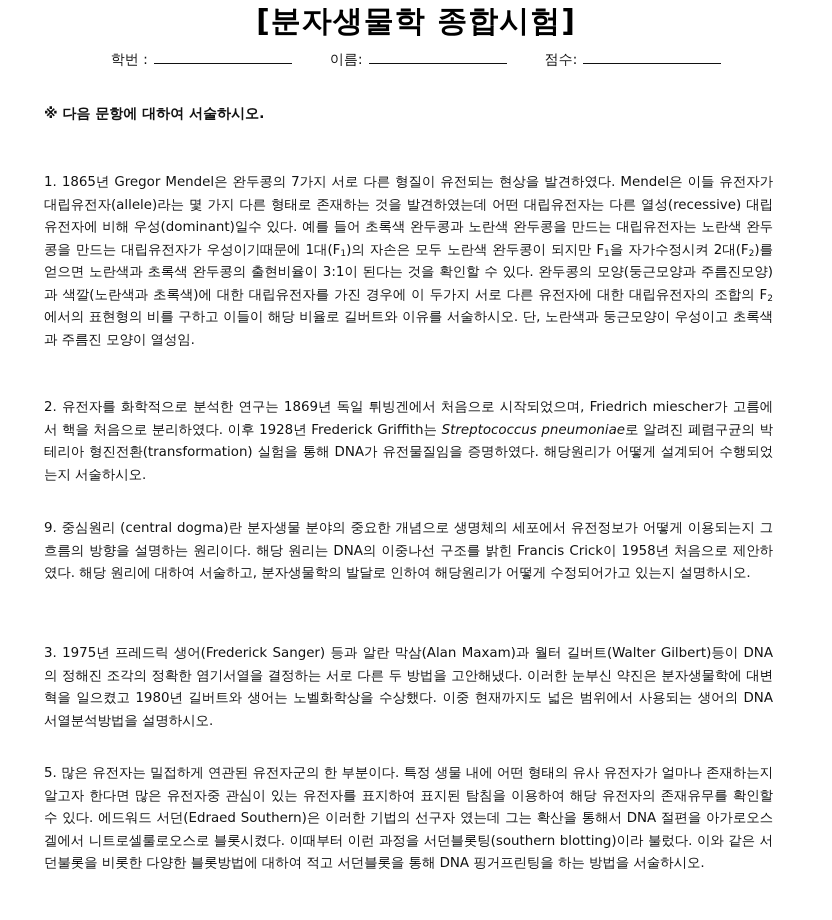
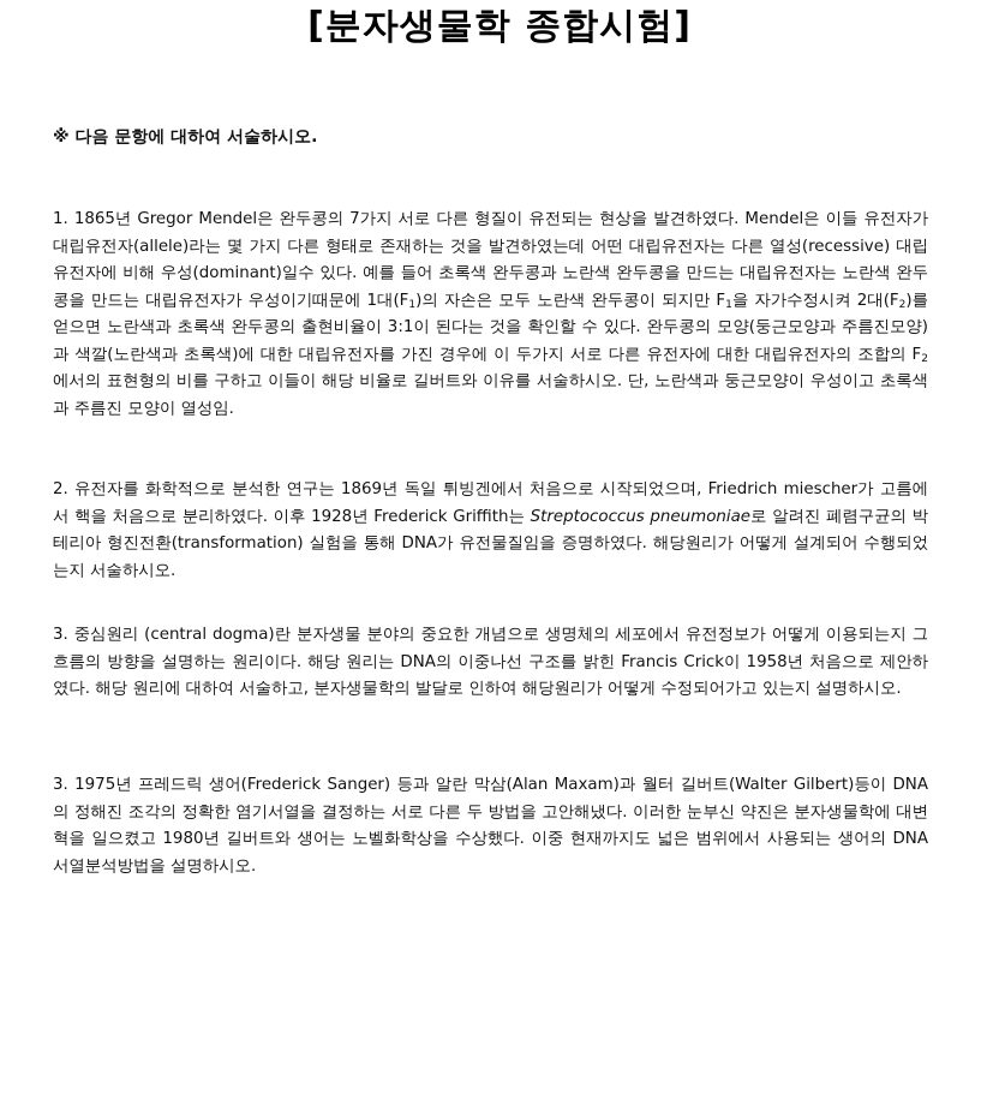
  [분자생물학 종합시험]
- 학번 :
- 이름:
- 점수:
  ※ 다음 문항에 대하여 서술하시오.
  1. 1865년 Gregor Mendel은 완두콩의 7가지 서로 다른 형질이 유전되는 현상을 발견하였다. Mendel은 이들 유전자가 대립유전자(allele)라는 몇 가지 다른 형태로 존재하는 것을 발견하였는데 어떤 대립유전자는 다른 열성(recessive) 대립유전자에 비해 우성(dominant)일수 있다. 예를 들어 초록색 완두콩과 노란색 완두콩을 만드는 대립유전자는 노란색 완두콩을 만드는 대립유전자가 우성이기때문에 1대(F1)의 자손은 모두 노란색 완두콩이 되지만 F1을 자가수정시켜 2대(F2)를 얻으면 노란색과 초록색 완두콩의 출현비율이 3:1이 된다는 것을 확인할 수 있다. 완두콩의 모양(둥근모양과 주름진모양)과 색깔(노란색과 초록색)에 대한 대립유전자를 가진 경우에 이 두가지 서로 다른 유전자에 대한 대립유전자의 조합의 F2에서의 표현형의 비를 구하고 이들이 해당 비율로 길버트와 이유를 서술하시오. 단, 노란색과 둥근모양이 우성이고 초록색과 주름진 모양이 열성임.
  2. 유전자를 화학적으로 분석한 연구는 1869년 독일 튀빙겐에서 처음으로 시작되었으며, Friedrich miescher가 고름에서 핵을 처음으로 분리하였다. 이후 1928년 Frederick Griffith는 Streptococcus pneumoniae로 알려진 폐렴구균의 박테리아 형진전환(transformation) 실험을 통해 DNA가 유전물질임을 증명하였다. 해당원리가 어떻게 설계되어 수행되었는지 서술하시오.
- 9. 중심원리 (central dogma)란 분자생물 분야의 중요한 개념으로 생명체의 세포에서 유전정보가 어떻게 이용되는지 그 흐름의 방향을 설명하는 원리이다. 해당 원리는 DNA의 이중나선 구조를 밝힌 Francis Crick이 1958년 처음으로 제안하였다. 해당 원리에 대하여 서술하고, 분자생물학의 발달로 인하여 해당원리가 어떻게 수정되어가고 있는지 설명하시오.
+ 3. 중심원리 (central dogma)란 분자생물 분야의 중요한 개념으로 생명체의 세포에서 유전정보가 어떻게 이용되는지 그 흐름의 방향을 설명하는 원리이다. 해당 원리는 DNA의 이중나선 구조를 밝힌 Francis Crick이 1958년 처음으로 제안하였다. 해당 원리에 대하여 서술하고, 분자생물학의 발달로 인하여 해당원리가 어떻게 수정되어가고 있는지 설명하시오.
  3. 1975년 프레드릭 생어(Frederick Sanger) 등과 알란 막삼(Alan Maxam)과 월터 길버트(Walter Gilbert)등이 DNA의 정해진 조각의 정확한 염기서열을 결정하는 서로 다른 두 방법을 고안해냈다. 이러한 눈부신 약진은 분자생물학에 대변혁을 일으켰고 1980년 길버트와 생어는 노벨화학상을 수상했다. 이중 현재까지도 넓은 범위에서 사용되는 생어의 DNA 서열분석방법을 설명하시오.
- 5. 많은 유전자는 밀접하게 연관된 유전자군의 한 부분이다. 특정 생물 내에 어떤 형태의 유사 유전자가 얼마나 존재하는지 알고자 한다면 많은 유전자중 관심이 있는 유전자를 표지하여 표지된 탐침을 이용하여 해당 유전자의 존재유무를 확인할 수 있다. 에드워드 서던(Edraed Southern)은 이러한 기법의 선구자 였는데 그는 확산을 통해서 DNA 절편을 아가로오스겔에서 니트로셀룰로오스로 블롯시켰다. 이때부터 이런 과정을 서던블롯팅(southern blotting)이라 불렀다. 이와 같은 서던불롯을 비롯한 다양한 블롯방법에 대하여 적고 서던블롯을 통해 DNA 핑거프린팅을 하는 방법을 서술하시오.
